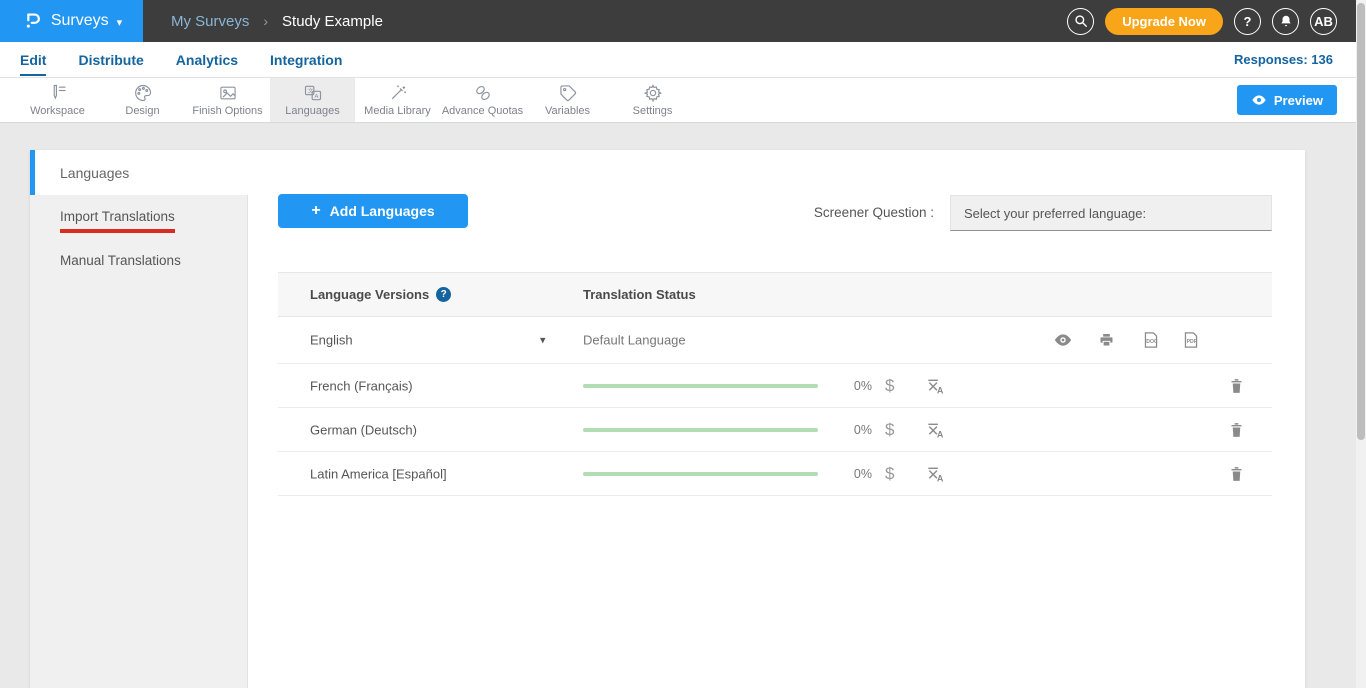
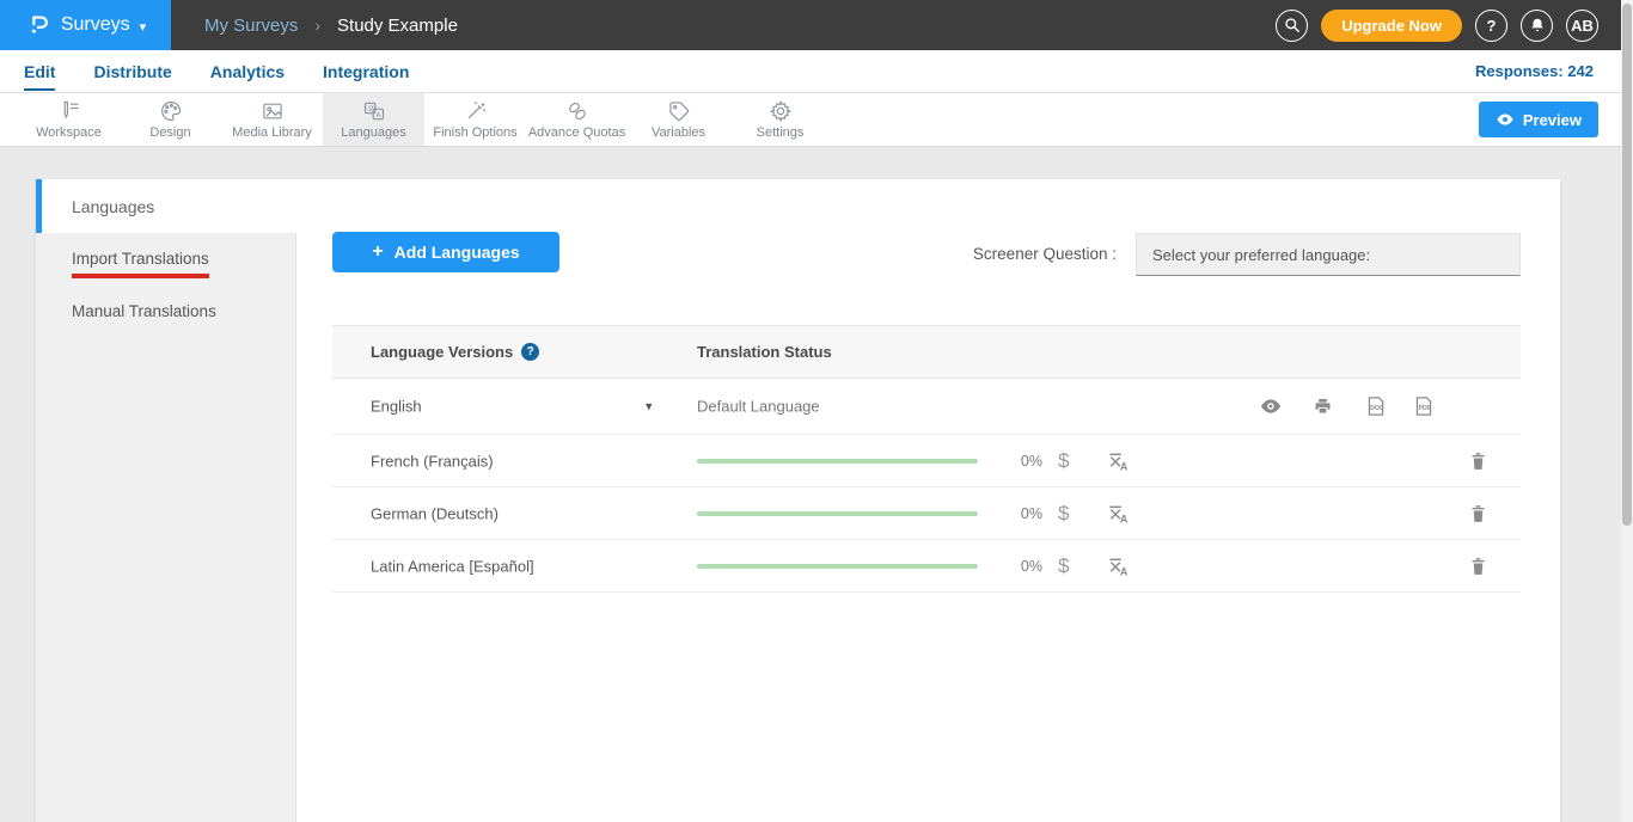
  Surveys
  ▾
  My Surveys
  ›
  Study Example
  Upgrade Now
  ?
  AB
  Edit
  Distribute
  Analytics
  Integration
- Responses: 136
+ Responses: 242
  Workspace
  Design
- Finish Options
+ Media Library
  Languages
- Media Library
+ Finish Options
  Advance Quotas
  Variables
  Settings
  Preview
  Languages
  Import Translations
  Manual Translations
  +
  Add Languages
  Screener Question :
  Select your preferred language:
  Language Versions
  ?
  Translation Status
  English
  ▾
  Default Language
  French (Français)
  0%
  $
  A
  German (Deutsch)
  0%
  $
  A
  Latin America [Español]
  0%
  $
  A
